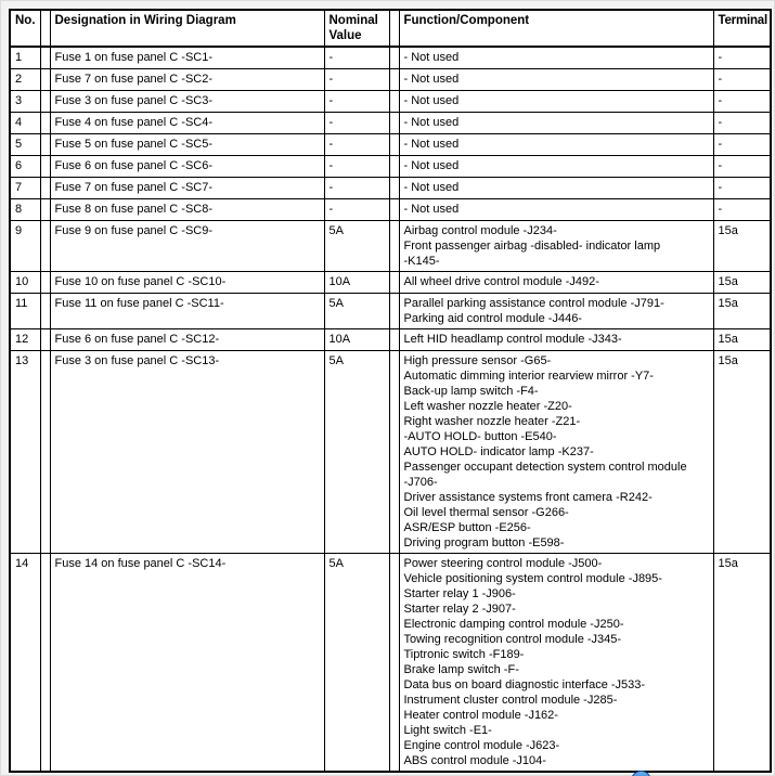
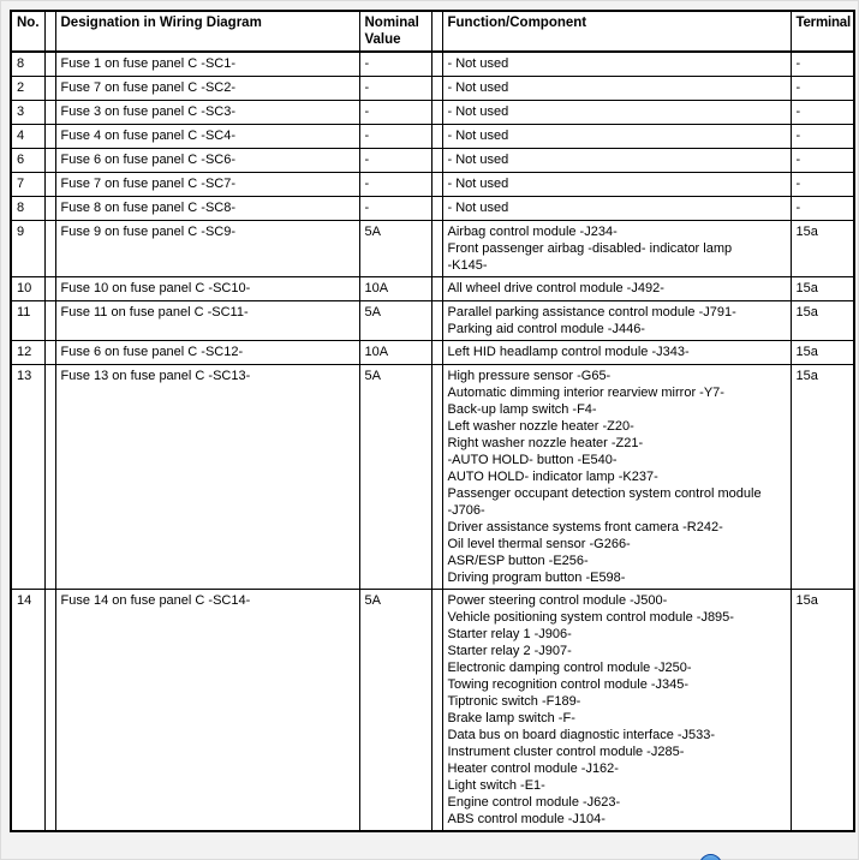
  No.		Designation in Wiring Diagram	Nominal Value		Function/Component	Terminal
- 1		Fuse 1 on fuse panel C -SC1-	-		- Not used	-
+ 8		Fuse 1 on fuse panel C -SC1-	-		- Not used	-
  2		Fuse 7 on fuse panel C -SC2-	-		- Not used	-
  3		Fuse 3 on fuse panel C -SC3-	-		- Not used	-
  4		Fuse 4 on fuse panel C -SC4-	-		- Not used	-
- 5		Fuse 5 on fuse panel C -SC5-	-		- Not used	-
  6		Fuse 6 on fuse panel C -SC6-	-		- Not used	-
  7		Fuse 7 on fuse panel C -SC7-	-		- Not used	-
  8		Fuse 8 on fuse panel C -SC8-	-		- Not used	-
  9		Fuse 9 on fuse panel C -SC9-	5A		Airbag control module -J234-Front passenger airbag -disabled- indicator lamp-K145-	15a
  10		Fuse 10 on fuse panel C -SC10-	10A		All wheel drive control module -J492-	15a
  11		Fuse 11 on fuse panel C -SC11-	5A		Parallel parking assistance control module -J791-Parking aid control module -J446-	15a
  12		Fuse 6 on fuse panel C -SC12-	10A		Left HID headlamp control module -J343-	15a
- 13		Fuse 3 on fuse panel C -SC13-	5A		High pressure sensor -G65-Automatic dimming interior rearview mirror -Y7-Back-up lamp switch -F4-Left washer nozzle heater -Z20-Right washer nozzle heater -Z21--AUTO HOLD- button -E540-AUTO HOLD- indicator lamp -K237-Passenger occupant detection system control module-J706-Driver assistance systems front camera -R242-Oil level thermal sensor -G266-ASR/ESP button -E256-Driving program button -E598-	15a
+ 13		Fuse 13 on fuse panel C -SC13-	5A		High pressure sensor -G65-Automatic dimming interior rearview mirror -Y7-Back-up lamp switch -F4-Left washer nozzle heater -Z20-Right washer nozzle heater -Z21--AUTO HOLD- button -E540-AUTO HOLD- indicator lamp -K237-Passenger occupant detection system control module-J706-Driver assistance systems front camera -R242-Oil level thermal sensor -G266-ASR/ESP button -E256-Driving program button -E598-	15a
  14		Fuse 14 on fuse panel C -SC14-	5A		Power steering control module -J500-Vehicle positioning system control module -J895-Starter relay 1 -J906-Starter relay 2 -J907-Electronic damping control module -J250-Towing recognition control module -J345-Tiptronic switch -F189-Brake lamp switch -F-Data bus on board diagnostic interface -J533-Instrument cluster control module -J285-Heater control module -J162-Light switch -E1-Engine control module -J623-ABS control module -J104-	15a
